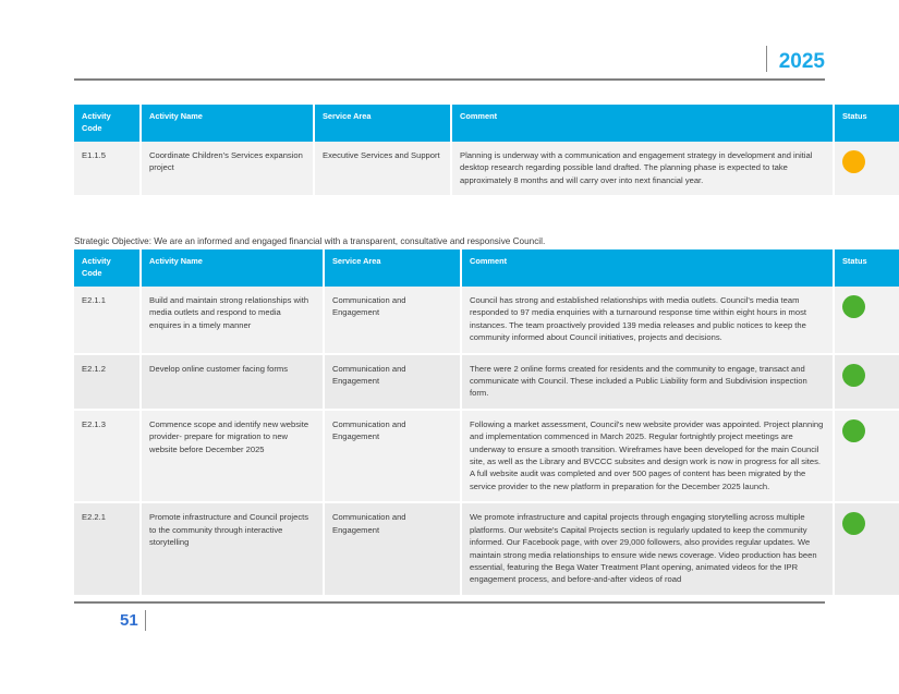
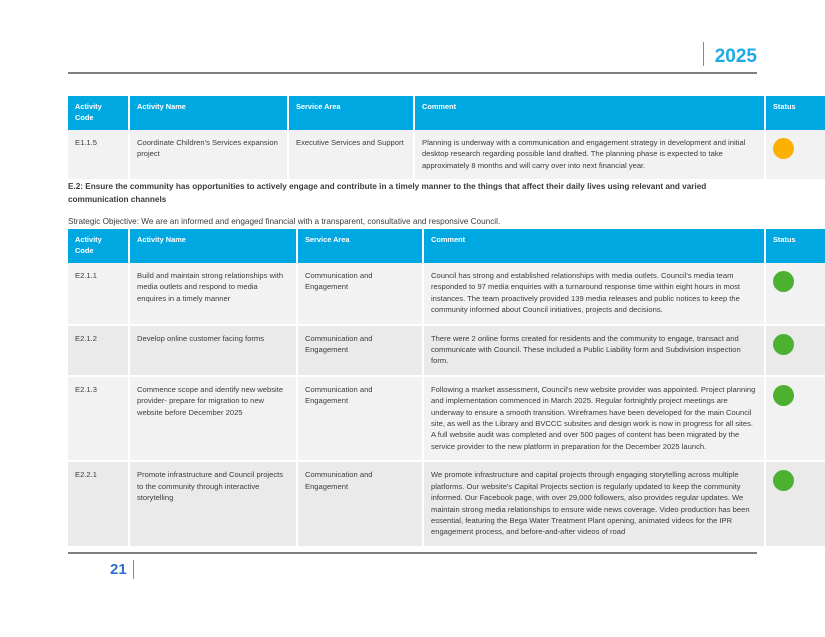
  2025
  Activity Code	Activity Name	Service Area	Comment	Status
  E1.1.5	Coordinate Children’s Services expansion project	Executive Services and Support	Planning is underway with a communication and engagement strategy in development and initial desktop research regarding possible land drafted. The planning phase is expected to take approximately 8 months and will carry over into next financial year.
+ E.2: Ensure the community has opportunities to actively engage and contribute in a timely manner to the things that affect their daily lives using relevant and varied communication channels
  Strategic Objective: We are an informed and engaged financial with a transparent, consultative and responsive Council.
  Activity Code	Activity Name	Service Area	Comment	Status
  E2.1.1	Build and maintain strong relationships with media outlets and respond to media enquires in a timely manner	Communication and Engagement	Council has strong and established relationships with media outlets. Council's media team responded to 97 media enquiries with a turnaround response time within eight hours in most instances. The team proactively provided 139 media releases and public notices to keep the community informed about Council initiatives, projects and decisions.
  E2.1.2	Develop online customer facing forms	Communication and Engagement	There were 2 online forms created for residents and the community to engage, transact and communicate with Council. These included a Public Liability form and Subdivision inspection form.
  E2.1.3	Commence scope and identify new website provider- prepare for migration to new website before December 2025	Communication and Engagement	Following a market assessment, Council's new website provider was appointed. Project planning and implementation commenced in March 2025. Regular fortnightly project meetings are underway to ensure a smooth transition. Wireframes have been developed for the main Council site, as well as the Library and BVCCC subsites and design work is now in progress for all sites. A full website audit was completed and over 500 pages of content has been migrated by the service provider to the new platform in preparation for the December 2025 launch.
  E2.2.1	Promote infrastructure and Council projects to the community through interactive storytelling	Communication and Engagement	We promote infrastructure and capital projects through engaging storytelling across multiple platforms. Our website's Capital Projects section is regularly updated to keep the community informed. Our Facebook page, with over 29,000 followers, also provides regular updates. We maintain strong media relationships to ensure wide news coverage. Video production has been essential, featuring the Bega Water Treatment Plant opening, animated videos for the IPR engagement process, and before-and-after videos of road
- 51
+ 21
